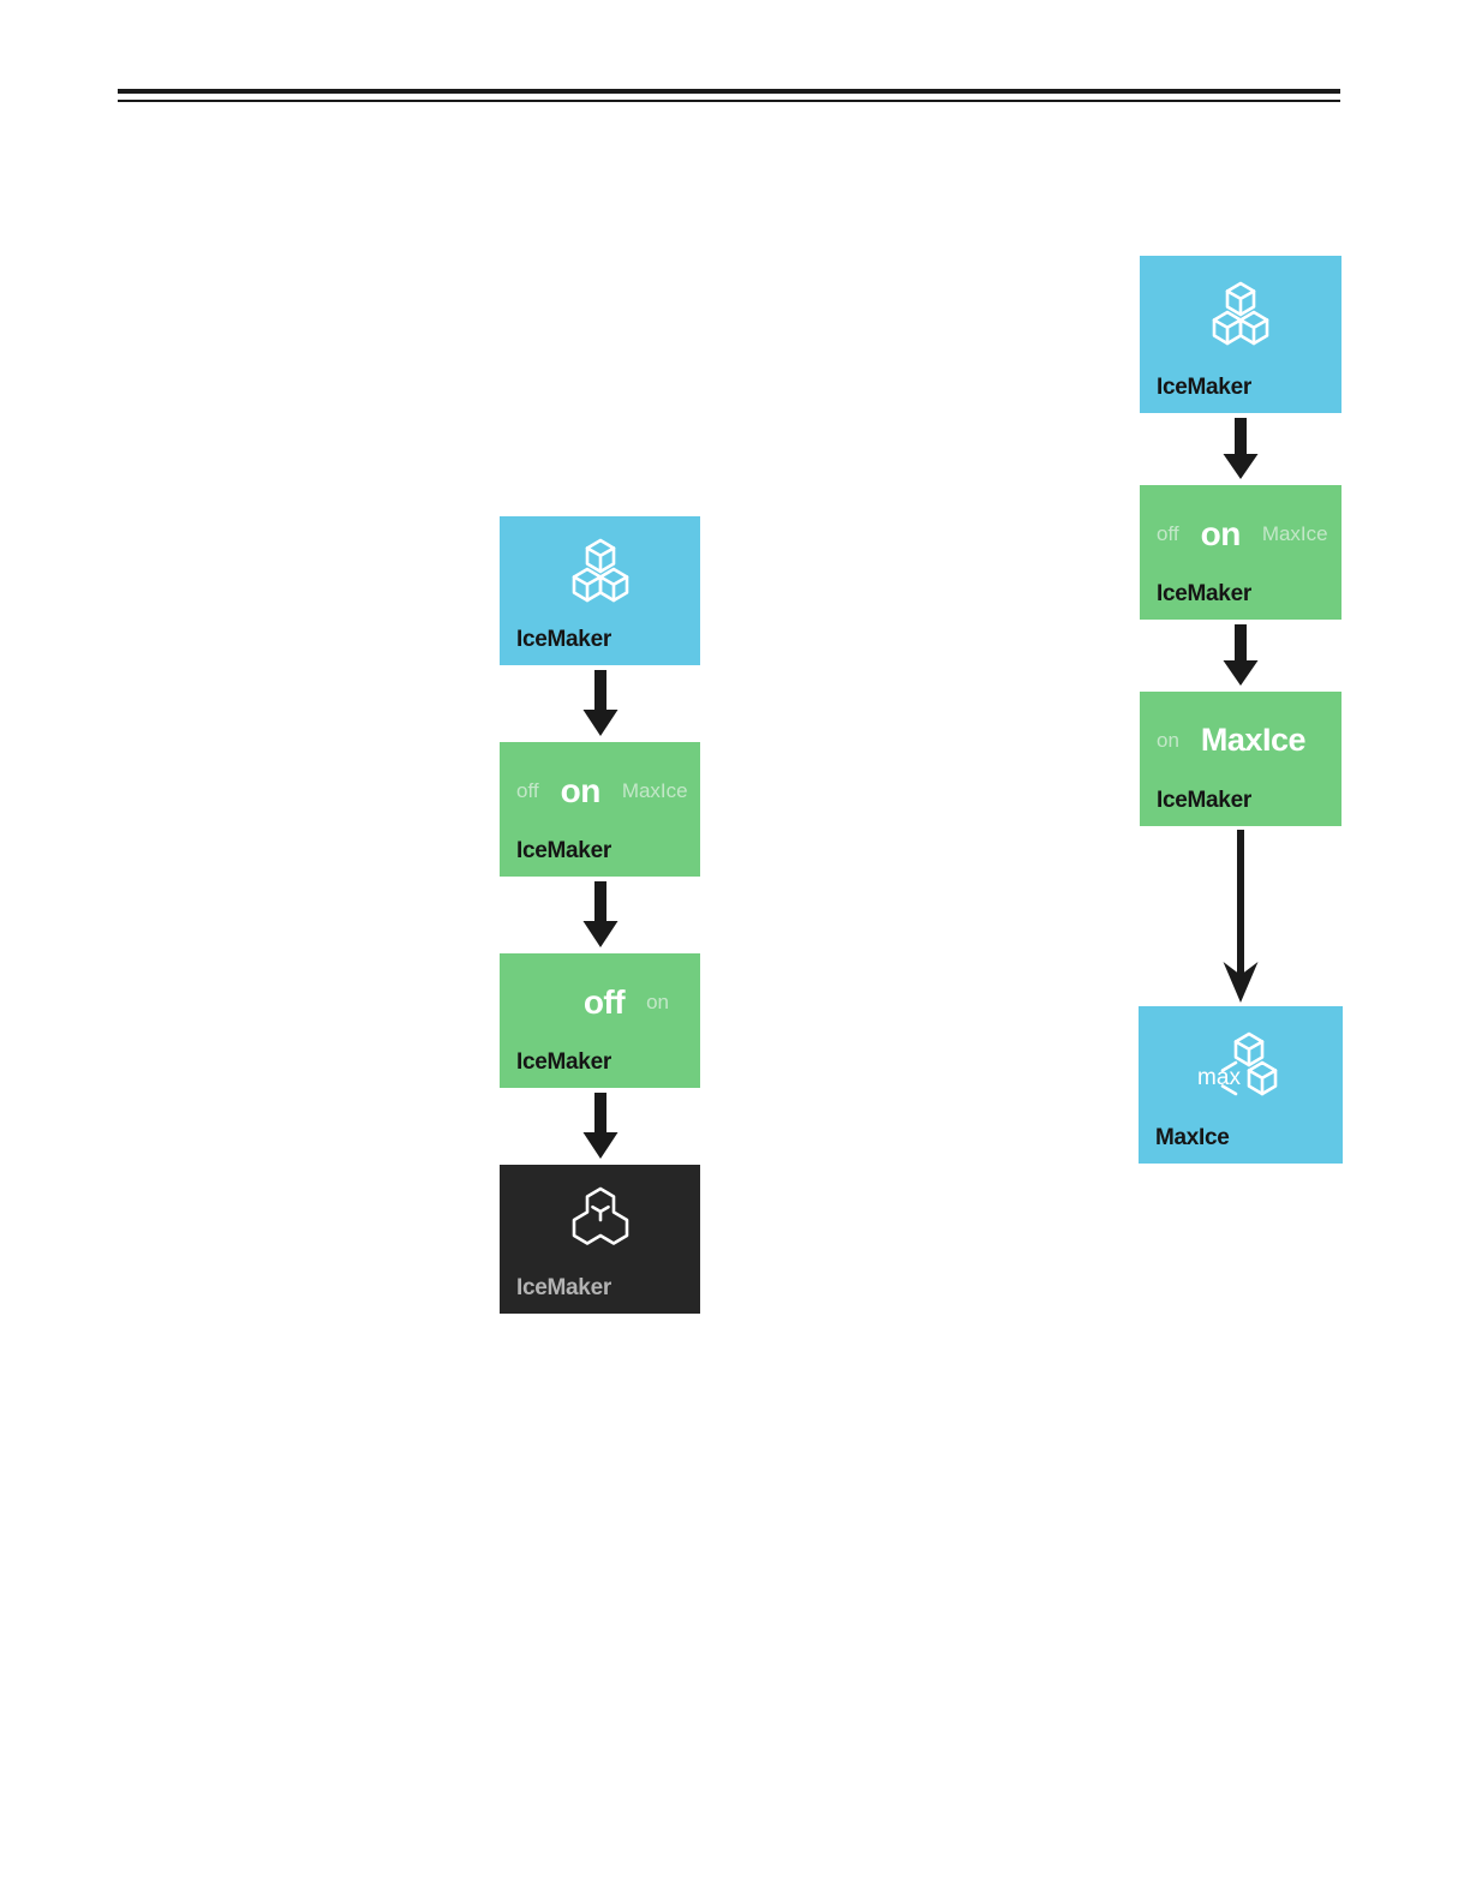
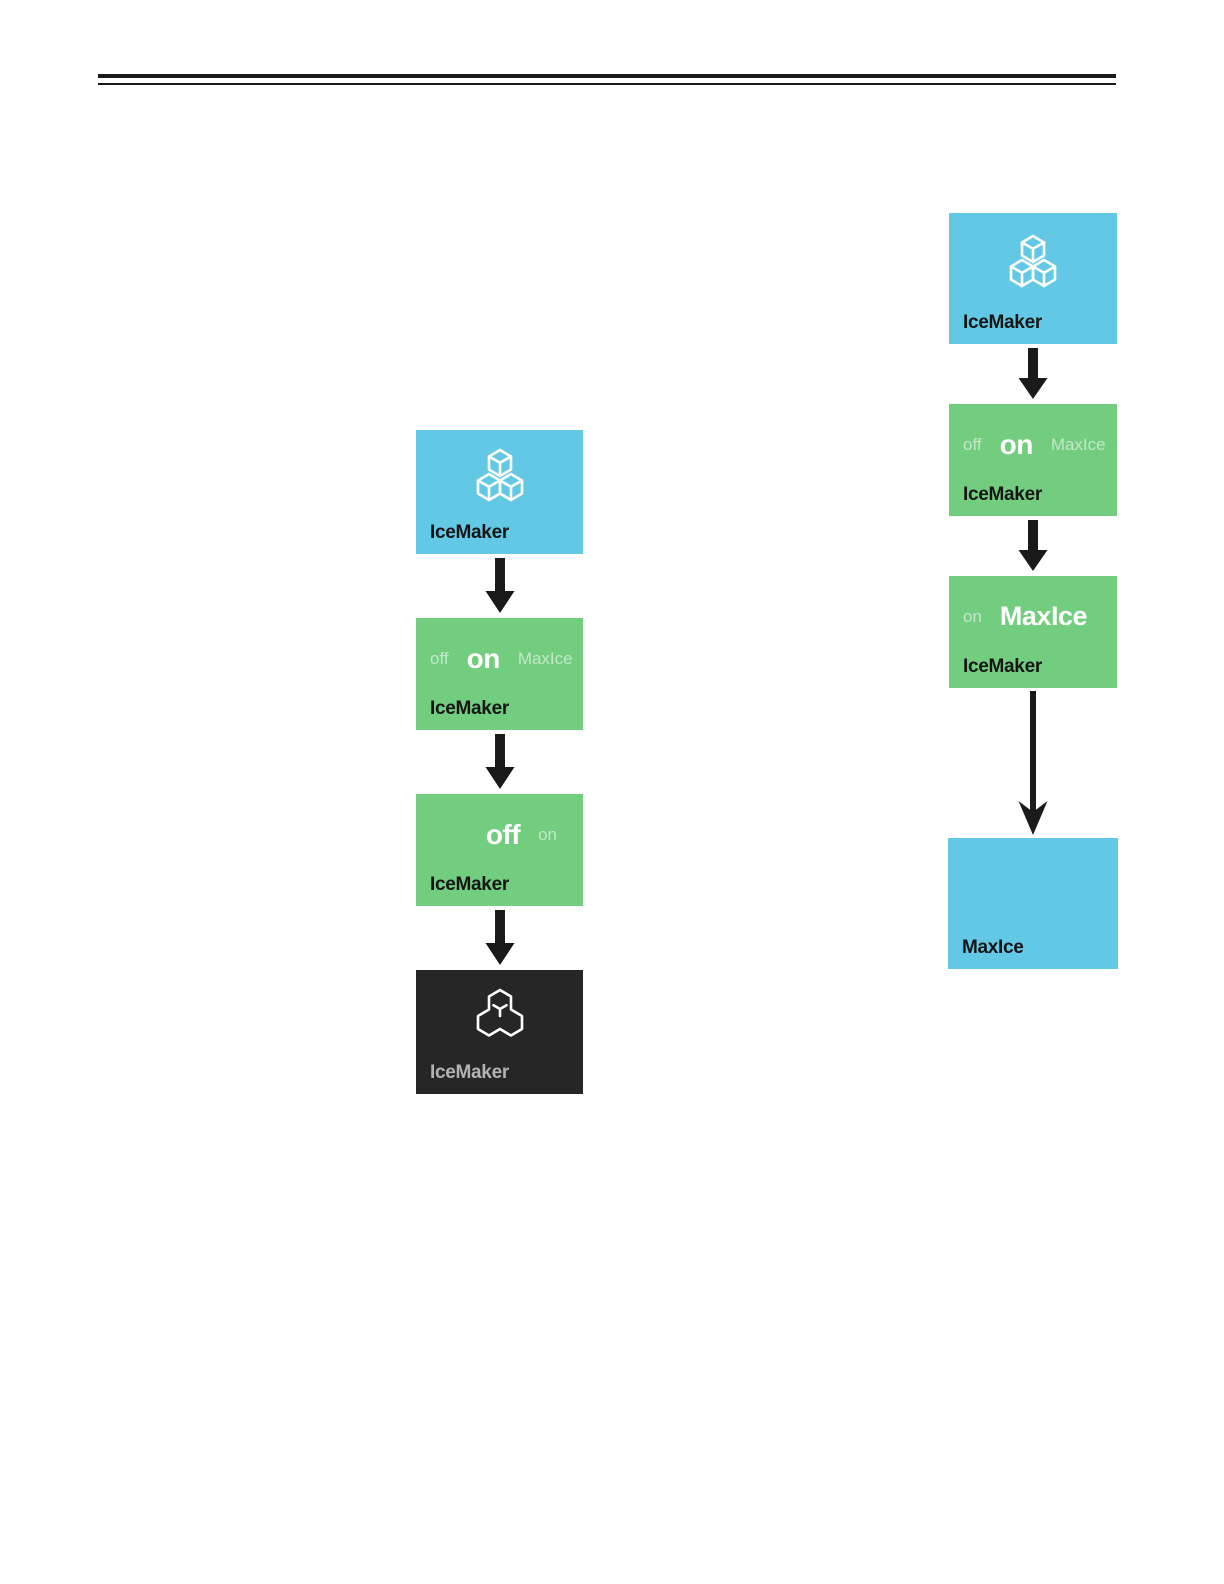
  IceMaker
  off
  on
  MaxIce
  IceMaker
  off
  on
  IceMaker
  IceMaker
  IceMaker
  off
  on
  MaxIce
  IceMaker
  on
  MaxIce
  IceMaker
- max
  MaxIce
